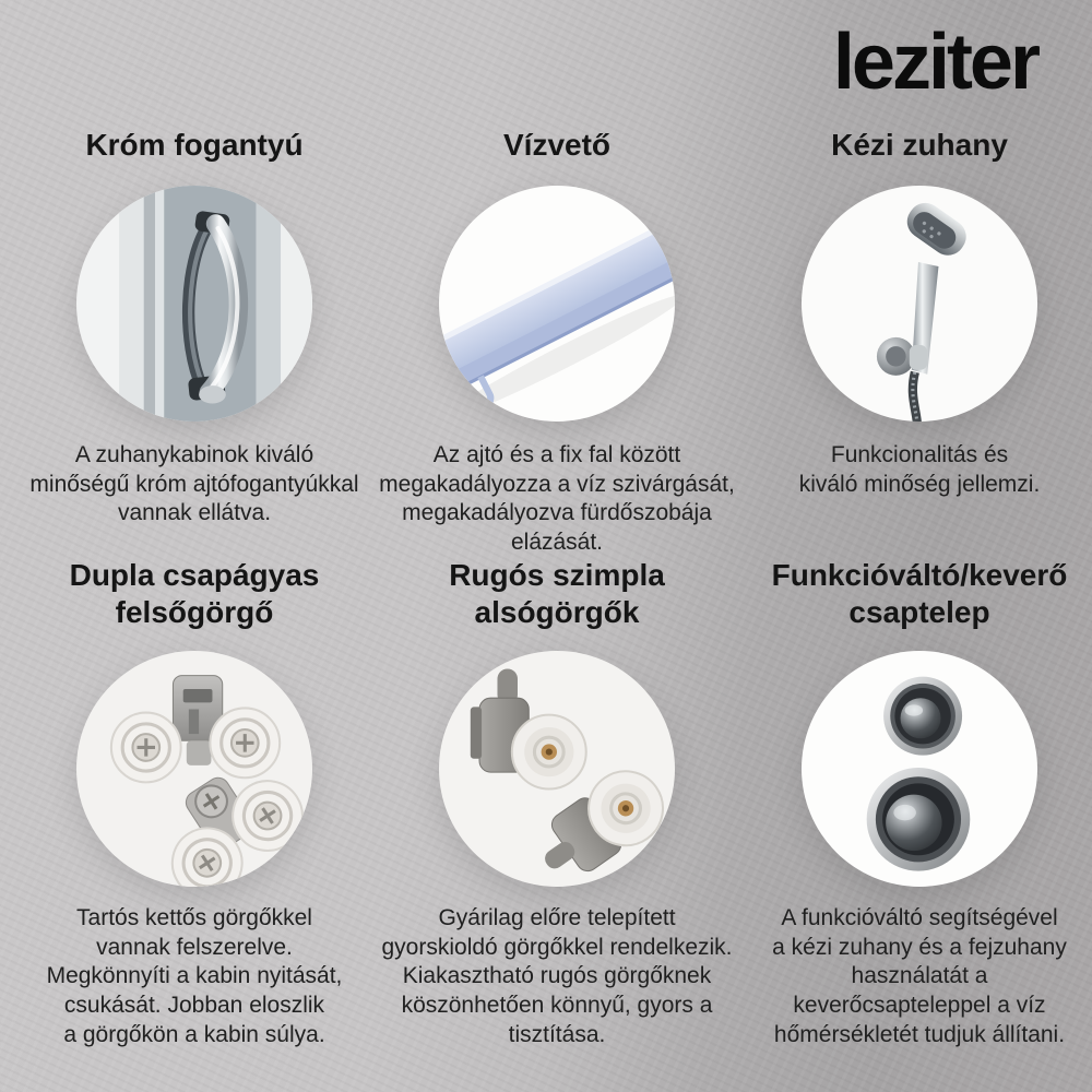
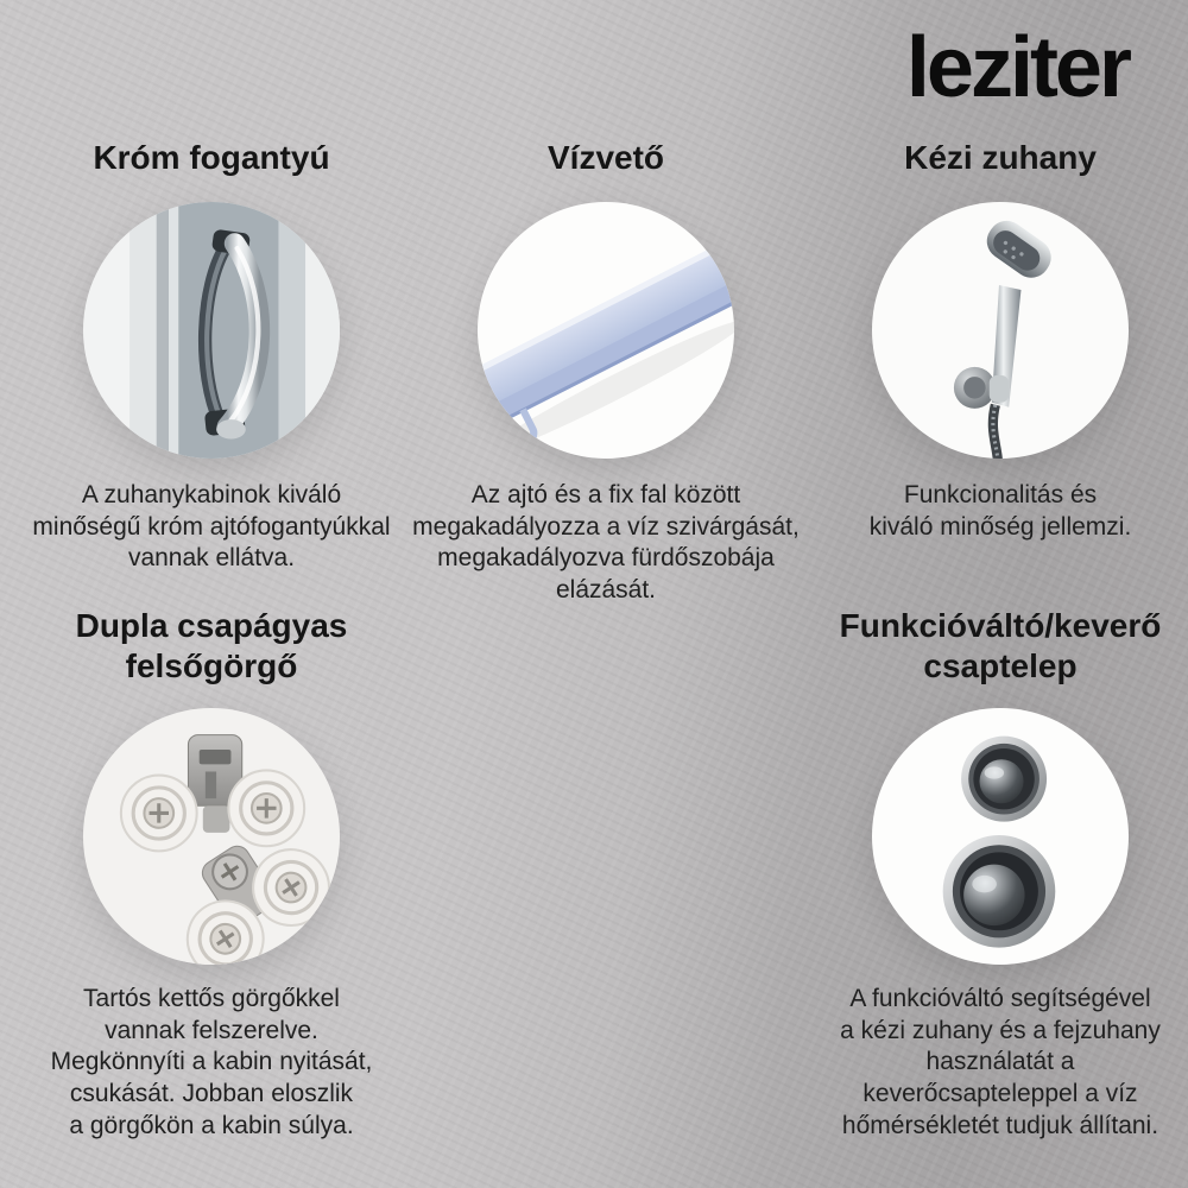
  leziter
  Króm fogantyú
  A zuhanykabinok kiváló
  minőségű króm ajtófogantyúkkal
  vannak ellátva.
  Vízvető
  Az ajtó és a fix fal között
  megakadályozza a víz szivárgását,
  megakadályozva fürdőszobája elázását.
  Kézi zuhany
  Funkcionalitás és
  kiváló minőség jellemzi.
  Dupla csapágyas
  felsőgörgő
  Tartós kettős görgőkkel
  vannak felszerelve.
  Megkönnyíti a kabin nyitását,
  csukását. Jobban eloszlik
  a görgőkön a kabin súlya.
- Rugós szimpla
- alsógörgők
- Gyárilag előre telepített
- gyorskioldó görgőkkel rendelkezik.
- Kiakasztható rugós görgőknek
- köszönhetően könnyű, gyors a tisztítása.
  Funkcióváltó/keverő
  csaptelep
  A funkcióváltó segítségével
  a kézi zuhany és a fejzuhany
  használatát a
  keverőcsapteleppel a víz
  hőmérsékletét tudjuk állítani.
